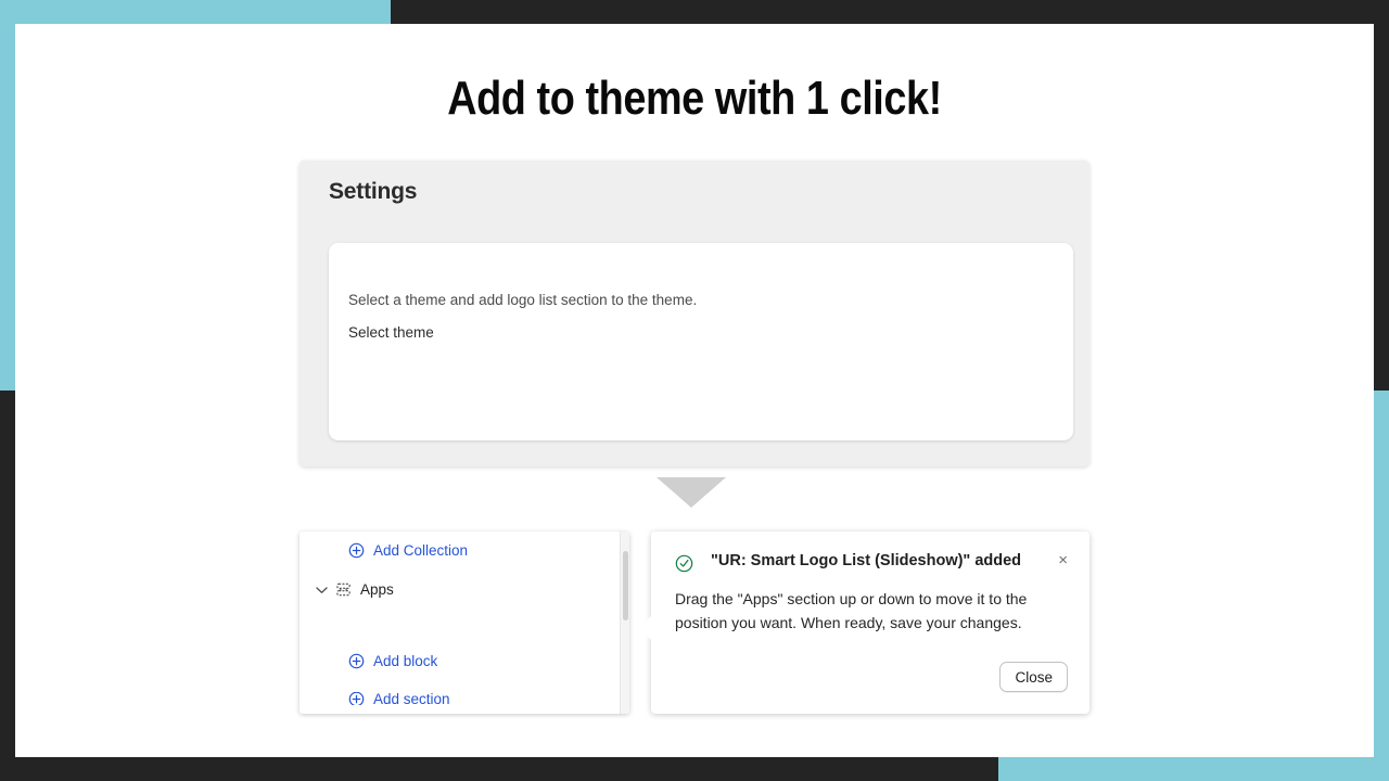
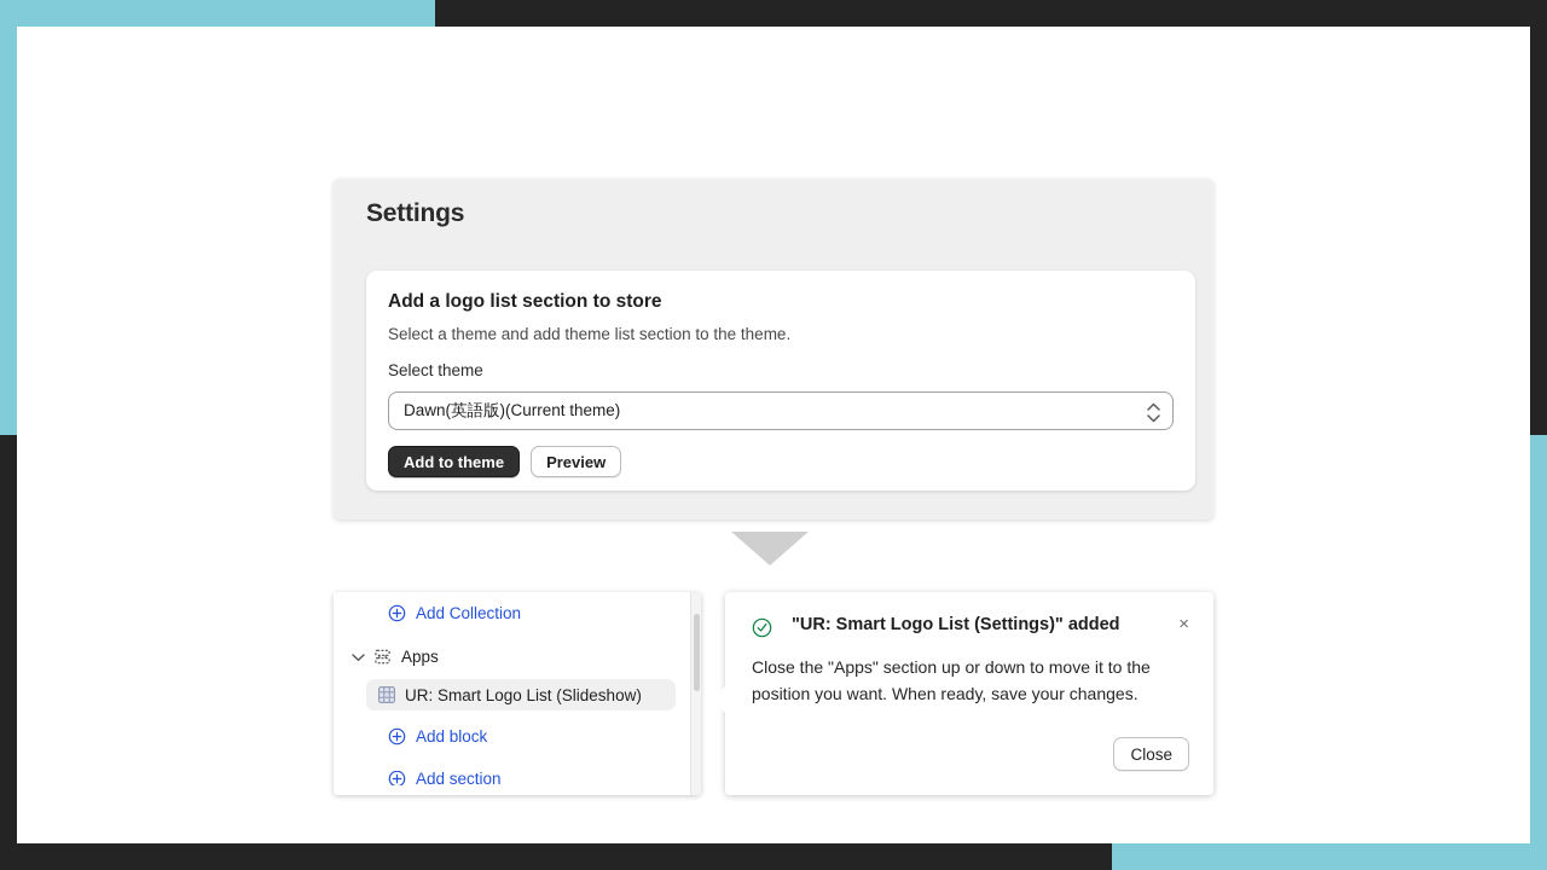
- Add to theme with 1 click!
  Settings
+ Add a logo list section to store
- Select a theme and add logo list section to the theme.
+ Select a theme and add theme list section to the theme.
  Select theme
+ Dawn(英語版)(Current theme)
+ Add to theme
+ Preview
  Add Collection
  Apps
+ UR: Smart Logo List (Slideshow)
  Add block
  Add section
- "UR: Smart Logo List (Slideshow)" added
+ "UR: Smart Logo List (Settings)" added
  ×
- Drag the "Apps" section up or down to move it to the position you want. When ready, save your changes.
+ Close the "Apps" section up or down to move it to the position you want. When ready, save your changes.
  Close
